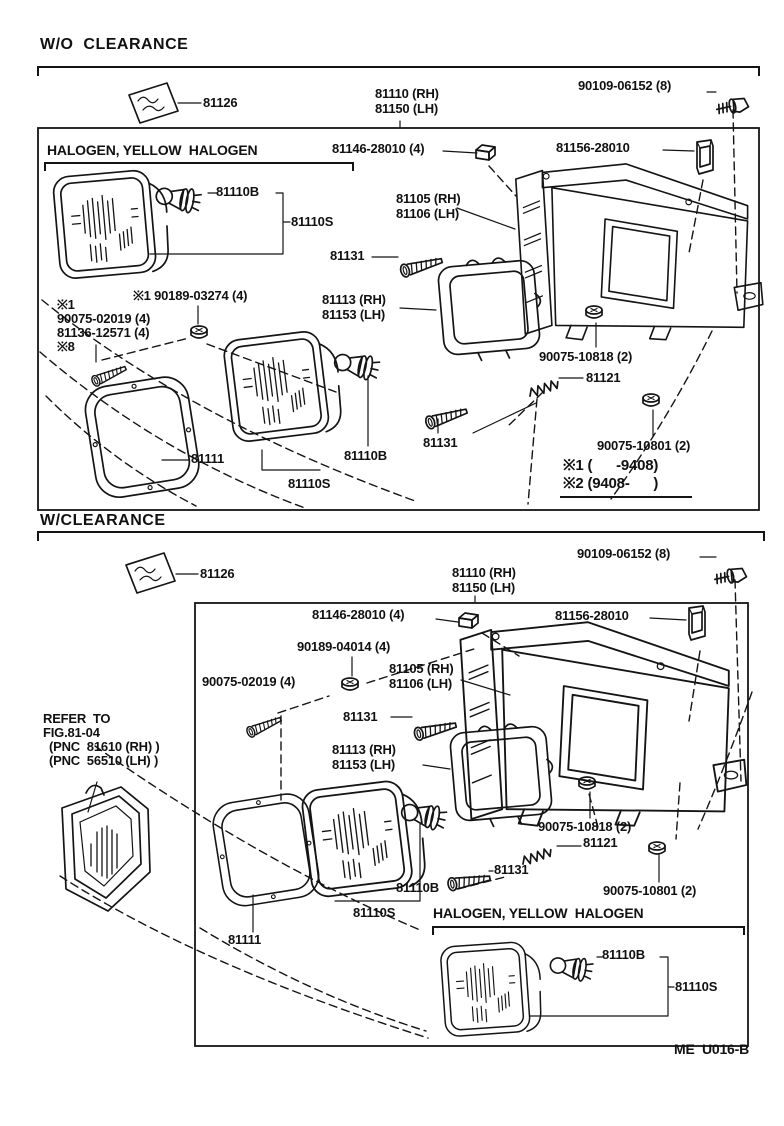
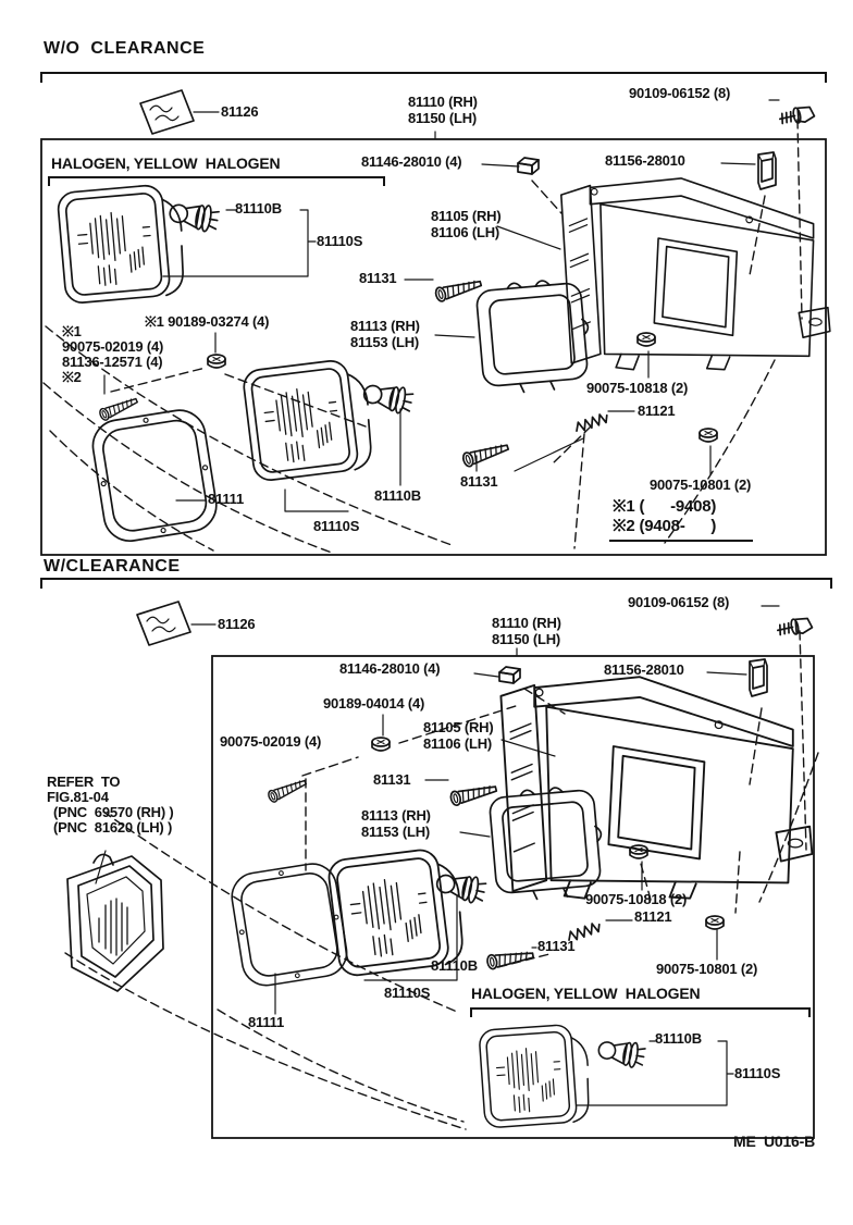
  W/O CLEARANCE
  81126
  81110 (RH)
  81150 (LH)
  90109-06152 (8)
  HALOGEN, YELLOW HALOGEN
  81146-28010 (4)
  81156-28010
  81110B
  81110S
  81105 (RH)
  81106 (LH)
  81131
  ※1 90189-03274 (4)
  81113 (RH)
  81153 (LH)
  ※1
  90075-02019 (4)
  81136-12571 (4)
- ※8
+ ※2
  90075-10818 (2)
  81121
  81131
  90075-10801 (2)
  81111
  81110B
  81110S
  ※1 ( -9408)
  ※2 (9408- )
  W/CLEARANCE
  81126
  90109-06152 (8)
  81110 (RH)
  81150 (LH)
  81146-28010 (4)
  81156-28010
  90189-04014 (4)
  81105 (RH)
  81106 (LH)
  90075-02019 (4)
  81131
  REFER TO
  FIG.81-04
- (PNC 81610 (RH) )
+ (PNC 69570 (RH) )
- (PNC 56510 (LH) )
+ (PNC 81620 (LH) )
  81113 (RH)
  81153 (LH)
  90075-10818 (2)
  81121
  81131
  90075-10801 (2)
  81110B
  81110S
  HALOGEN, YELLOW HALOGEN
  81111
  81110B
  81110S
  ME U016-B
